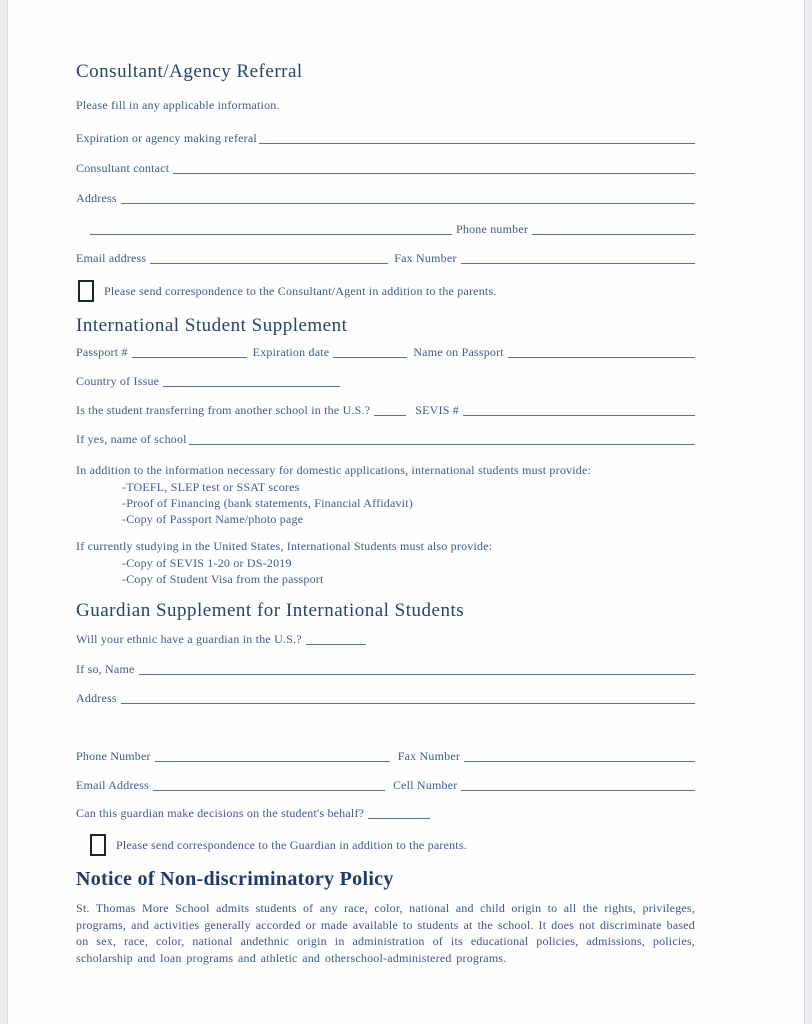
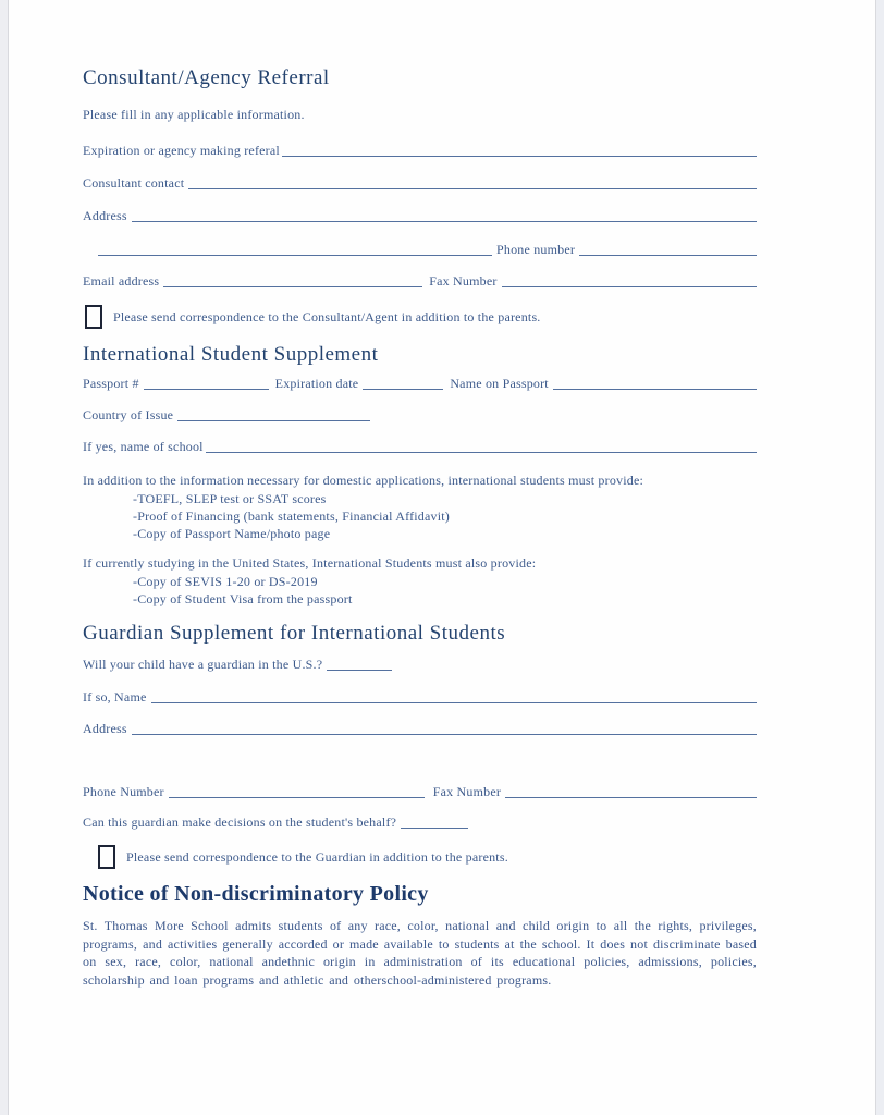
  Consultant/Agency Referral
  Please fill in any applicable information.
  Expiration or agency making referal
  Consultant contact
  Address
  Phone number
  Email address
  Fax Number
  Please send correspondence to the Consultant/Agent in addition to the parents.
  International Student Supplement
  Passport #
  Expiration date
  Name on Passport
  Country of Issue
- Is the student transferring from another school in the U.S.?
- SEVIS #
  If yes, name of school
  In addition to the information necessary for domestic applications, international students must provide:
  -TOEFL, SLEP test or SSAT scores
  -Proof of Financing (bank statements, Financial Affidavit)
  -Copy of Passport Name/photo page
  If currently studying in the United States, International Students must also provide:
  -Copy of SEVIS 1-20 or DS-2019
  -Copy of Student Visa from the passport
  Guardian Supplement for International Students
- Will your ethnic have a guardian in the U.S.?
+ Will your child have a guardian in the U.S.?
  If so, Name
  Address
  Phone Number
  Fax Number
- Email Address
- Cell Number
  Can this guardian make decisions on the student's behalf?
  Please send correspondence to the Guardian in addition to the parents.
  Notice of Non-discriminatory Policy
  St. Thomas More School admits students of any race, color, national and child origin to all the rights, privileges, programs, and activities generally accorded or made available to students at the school. It does not discriminate based on sex, race, color, national andethnic origin in administration of its educational policies, admissions, policies, scholarship and loan programs and athletic and otherschool-administered programs.
